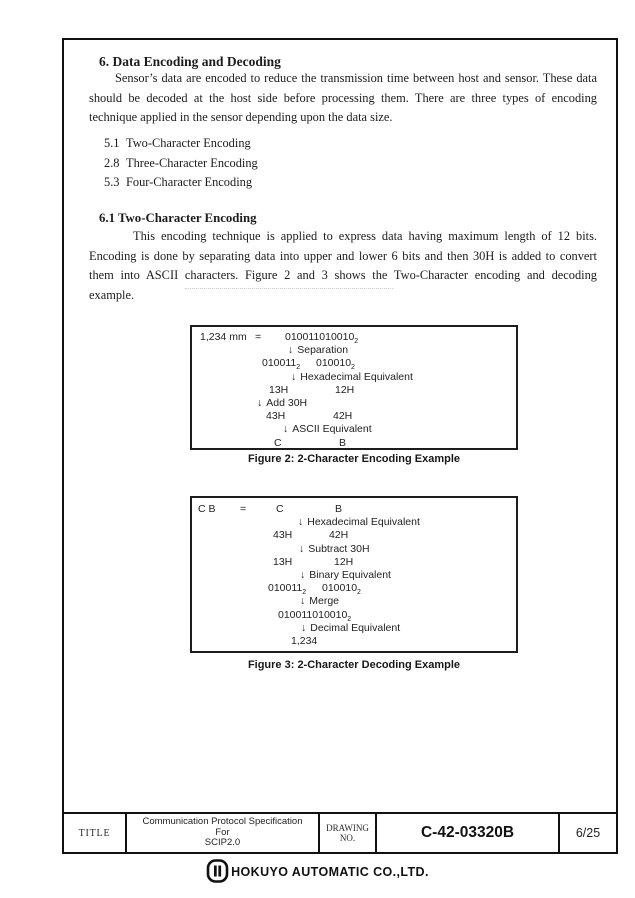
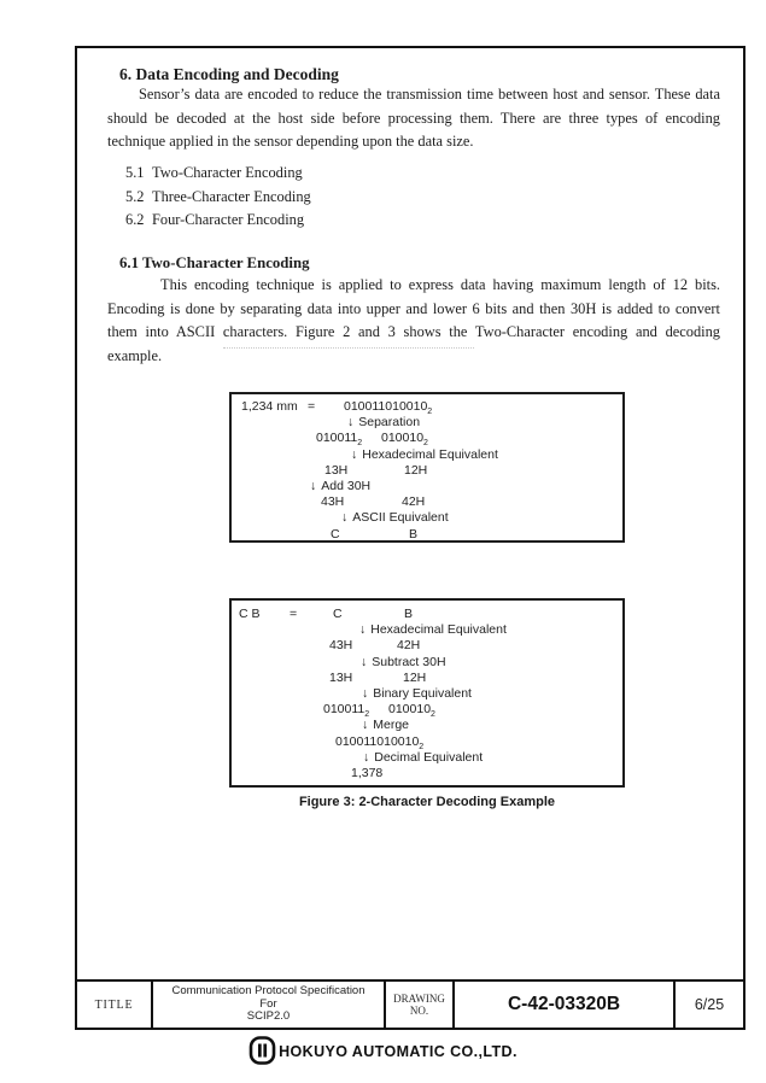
  6. Data Encoding and Decoding
  Sensor’s data are encoded to reduce the transmission time between host and sensor. These data should be decoded at the host side before processing them. There are three types of encoding technique applied in the sensor depending upon the data size.
  5.1 Two-Character Encoding
- 2.8 Three-Character Encoding
+ 5.2 Three-Character Encoding
- 5.3 Four-Character Encoding
+ 6.2 Four-Character Encoding
  6.1 Two-Character Encoding
  This encoding technique is applied to express data having maximum length of 12 bits. Encoding is done by separating data into upper and lower 6 bits and then 30H is added to convert them into ASCII characters. Figure 2 and 3 shows the Two-Character encoding and decoding example.
  1,234 mm
  =
  010011010010
  ↓ Separation
  010011
  010010
  ↓ Hexadecimal Equivalent
  13H
  12H
  ↓ Add 30H
  43H
  42H
  ↓ ASCII Equivalent
  C
  B
- Figure 2: 2-Character Encoding Example
  C B
  =
  C
  B
  ↓ Hexadecimal Equivalent
  43H
  42H
  ↓ Subtract 30H
  13H
  12H
  ↓ Binary Equivalent
  010011
  010010
  ↓ Merge
  010011010010
  ↓ Decimal Equivalent
- 1,234
+ 1,378
  Figure 3: 2-Character Decoding Example
  TITLE
  Communication Protocol Specification
  For
  SCIP2.0
  DRAWING
  NO.
  C-42-03320B
  6/25
  HOKUYO AUTOMATIC CO.,LTD.
